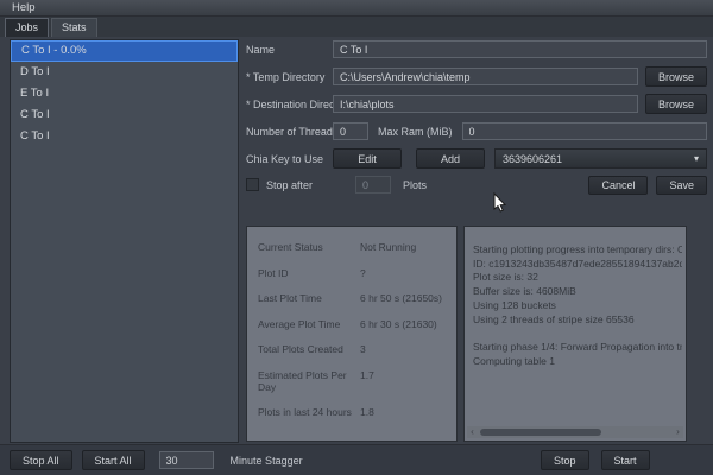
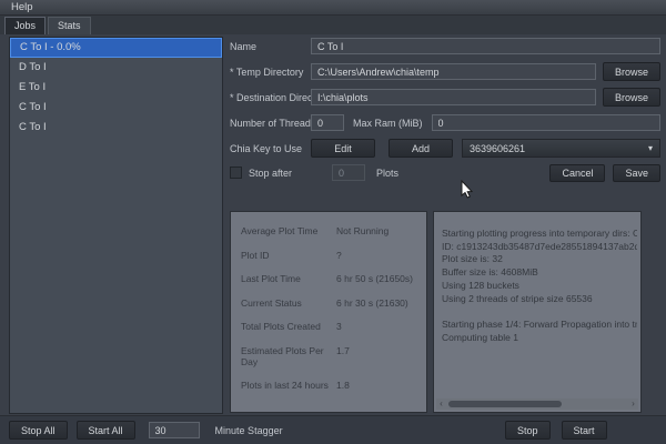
  Help
  Jobs
  Stats
  C To I - 0.0%
  D To I
  E To I
  C To I
  C To I
  Name
  C To I
  * Temp Directory
  C:\Users\Andrew\chia\temp
  Browse
  * Destination Dire
  I:\chia\plots
  Browse
  Number of Thread
  0
  Max Ram (MiB)
  0
  Chia Key to Use
  Edit
  Add
  3639606261
  ▾
  Stop after
  0
  Plots
  Cancel
  Save
- Current Status
+ Average Plot Time
  Not Running
  Plot ID
  ?
  Last Plot Time
  6 hr 50 s (21650s)
- Average Plot Time
+ Current Status
  6 hr 30 s (21630)
  Total Plots Created
  3
  Estimated Plots Per Day
  1.7
  Plots in last 24 hours
  1.8
  Plot size is: 32
  Buffer size is: 4608MiB
  Using 128 buckets
  Using 2 threads of stripe size 65536
  Starting phase 1/4: Forward Propagation into t
  Computing table 1
  ‹
  ›
  Stop All
  Start All
  30
  Minute Stagger
  Stop
  Start
